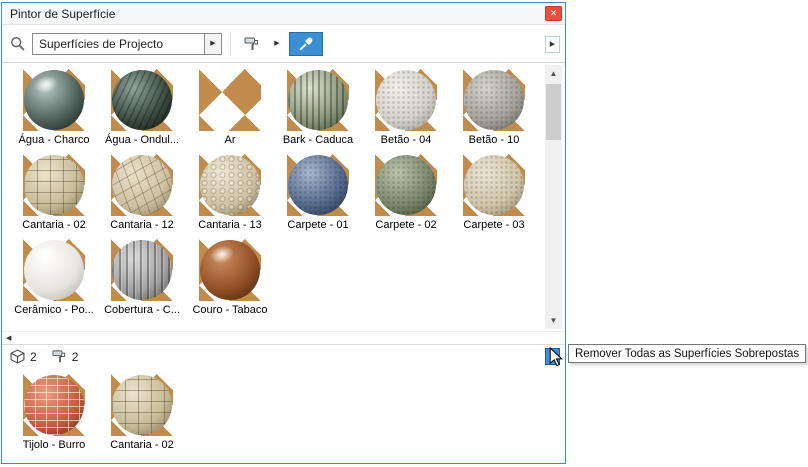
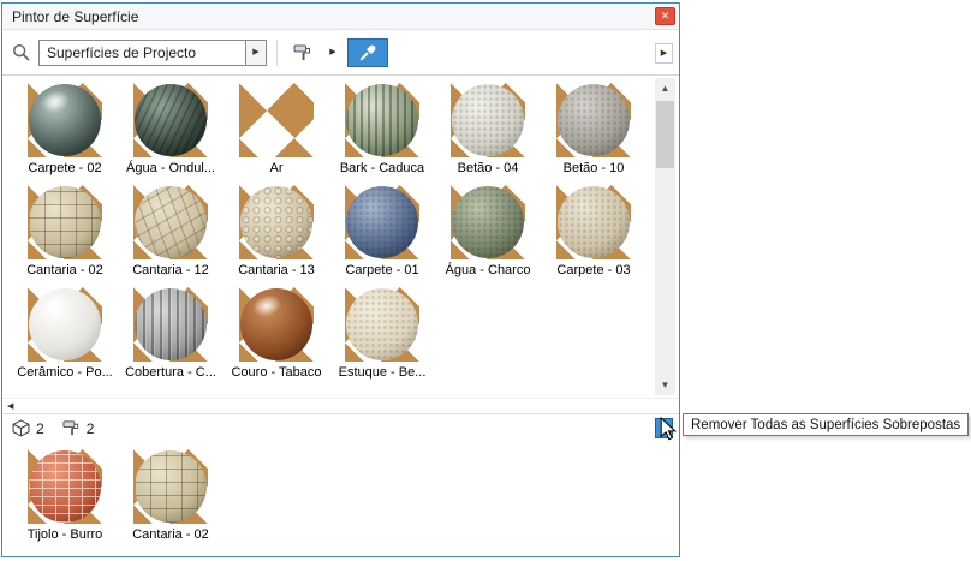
  Pintor de Superfície
  ✕
  Superfícies de Projecto
- Água - Charco
+ Carpete - 02
  Água - Ondul...
  Ar
  Bark - Caduca
  Betão - 04
  Betão - 10
  Cantaria - 02
  Cantaria - 12
  Cantaria - 13
  Carpete - 01
- Carpete - 02
+ Água - Charco
  Carpete - 03
  Cerâmico - Po...
  Cobertura - C...
  Couro - Tabaco
+ Estuque - Be...
  ▲
  ▼
  2
  2
  Tijolo - Burro
  Cantaria - 02
  Remover Todas as Superfícies Sobrepostas
